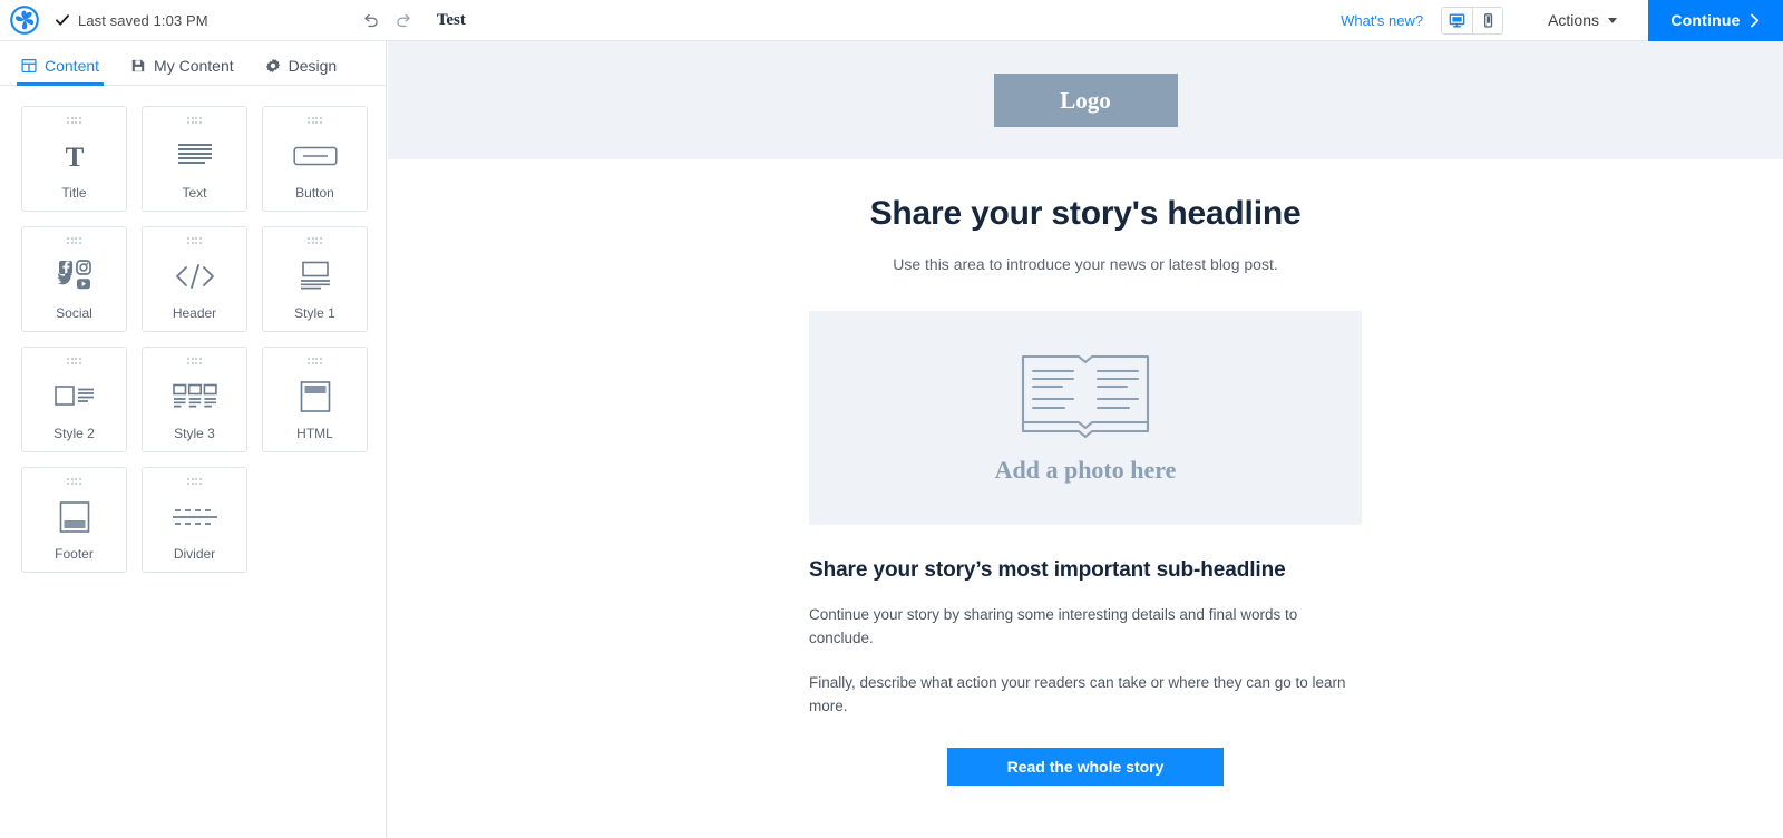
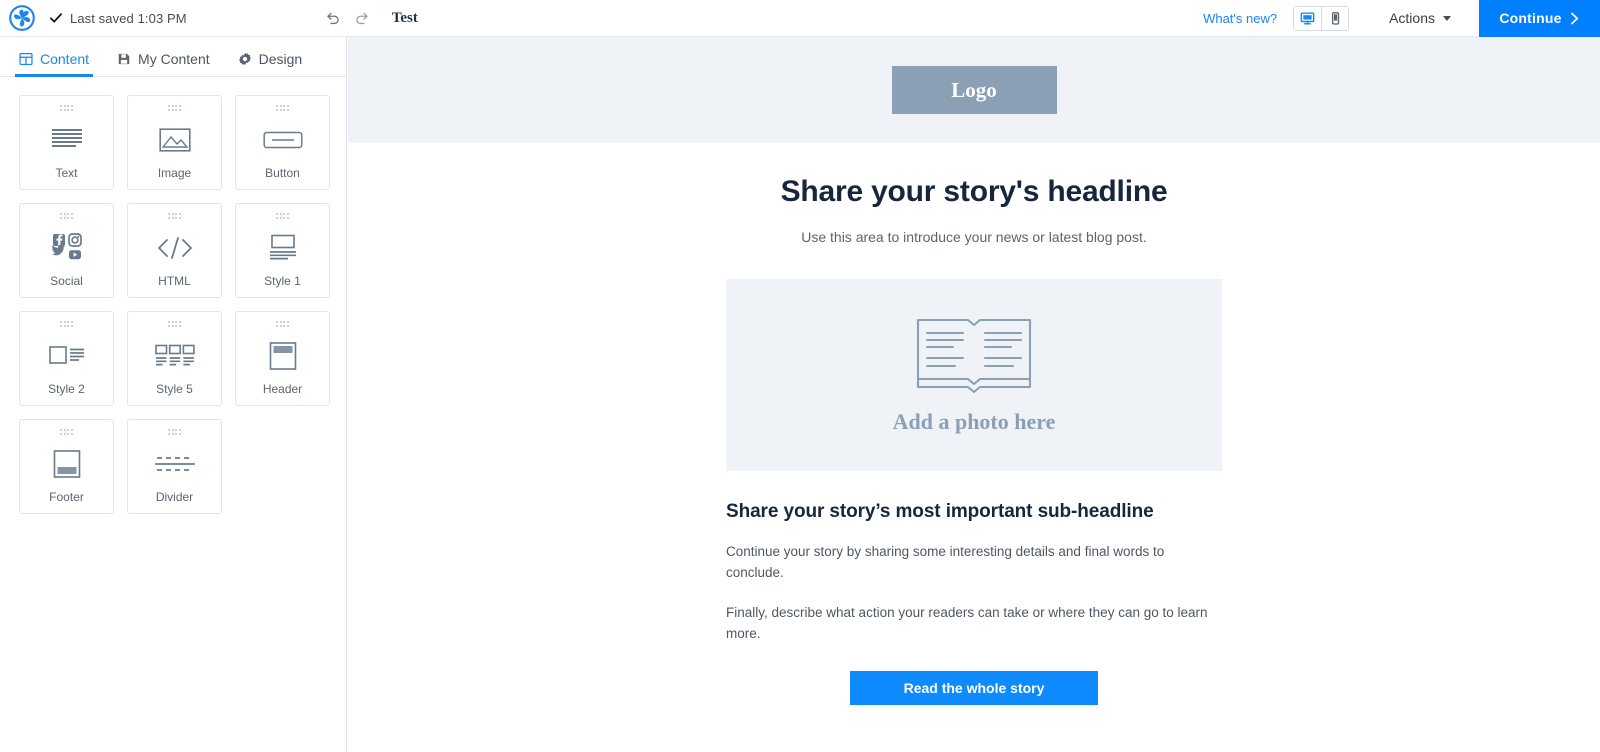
  Last saved 1:03 PM
  Test
  What's new?
  Actions
  Continue
  Content
  My Content
  Design
- T
- Title
  Text
+ Image
  Button
  Social
- Header
+ HTML
  Style 1
  Style 2
- Style 3
+ Style 5
- HTML
+ Header
  Footer
  Divider
  Logo
  Share your story's headline
  Use this area to introduce your news or latest blog post.
  Add a photo here
  Share your story’s most important sub-headline
  Continue your story by sharing some interesting details and final words to conclude.
  Finally, describe what action your readers can take or where they can go to learn more.
  Read the whole story
